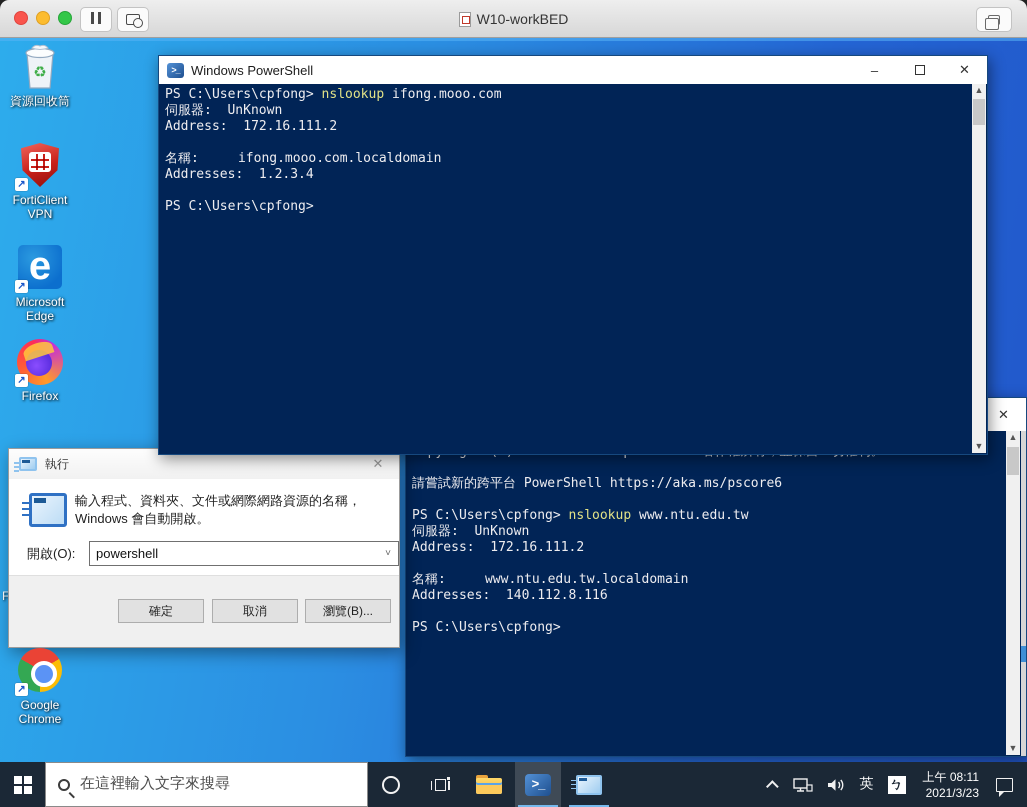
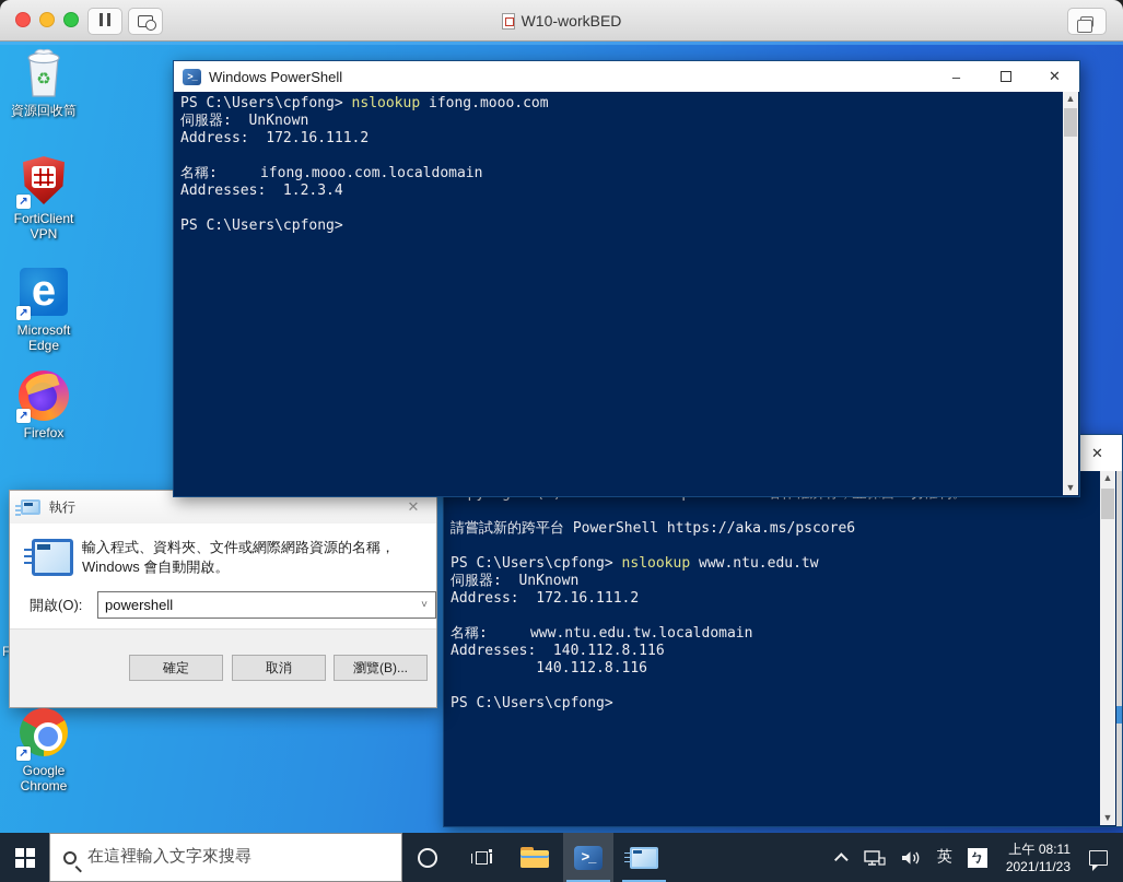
  W10-workBED
  ♻
  資源回收筒
  ↗
  FortiClient
  VPN
  e
  ↗
  Microsoft
  Edge
  ↗
  Firefox
  ↗
  Google
  Chrome
  F
  ✕
  請嘗試新的跨平台 PowerShell https://aka.ms/pscore6
  PS C:\Users\cpfong> nslookup www.ntu.edu.tw
  伺服器: UnKnown
  Address: 172.16.111.2
  名稱: www.ntu.edu.tw.localdomain
  Addresses: 140.112.8.116
+ 140.112.8.116
  PS C:\Users\cpfong>
  ▲
  ▼
  執行
  ✕
  輸入程式、資料夾、文件或網際網路資源的名稱，Windows 會自動開啟。
  開啟(O):
  powershell
  ˅
  確定
  取消
  瀏覽(B)...
  >_
  Windows PowerShell
  –
  ✕
  PS C:\Users\cpfong> nslookup ifong.mooo.com
  伺服器: UnKnown
  Address: 172.16.111.2
  名稱: ifong.mooo.com.localdomain
  Addresses: 1.2.3.4
  PS C:\Users\cpfong>
  ▲
  ▼
  在這裡輸入文字來搜尋
  >_
  英
  ㄅ
  上午 08:11
- 2021/3/23
+ 2021/11/23
